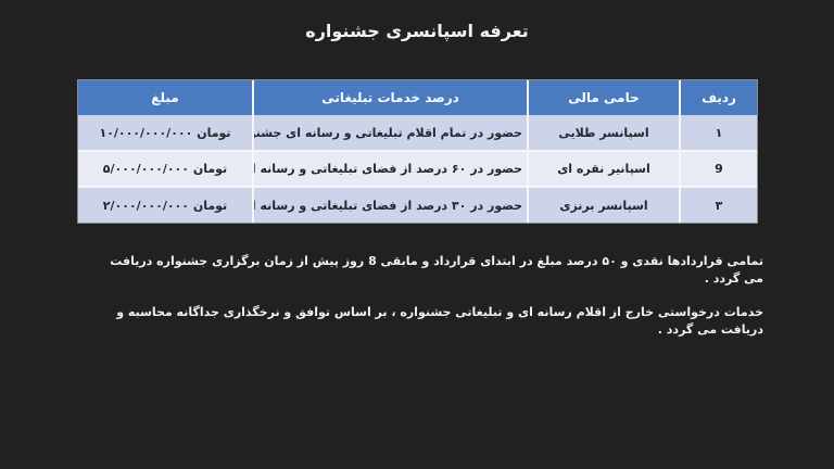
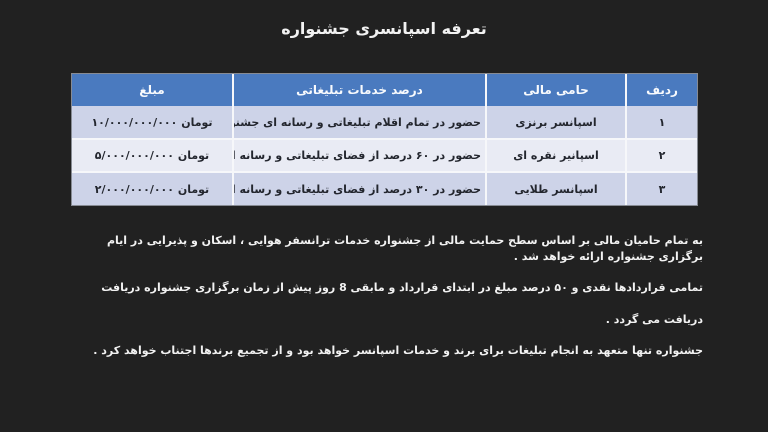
  تعرفه اسپانسری جشنواره
  ردیف	حامی مالی	درصد خدمات تبلیغاتی	مبلغ
- ۱	اسپانسر طلایی	حضور در تمام اقلام تبلیغاتی و رسانه ای جشن	۱۰/۰۰۰/۰۰۰/۰۰۰ تومان
+ ۱	اسپانسر برنزی	حضور در تمام اقلام تبلیغاتی و رسانه ای جشن	۱۰/۰۰۰/۰۰۰/۰۰۰ تومان
- 9	اسپانیر نقره ای	حضور در ۶۰ درصد از فضای تبلیغاتی و رسانه ا	۵/۰۰۰/۰۰۰/۰۰۰ تومان
+ ۲	اسپانیر نقره ای	حضور در ۶۰ درصد از فضای تبلیغاتی و رسانه ا	۵/۰۰۰/۰۰۰/۰۰۰ تومان
- ۳	اسپانسر برنزی	حضور در ۳۰ درصد از فضای تبلیغاتی و رسانه ا	۲/۰۰۰/۰۰۰/۰۰۰ تومان
+ ۳	اسپانسر طلایی	حضور در ۳۰ درصد از فضای تبلیغاتی و رسانه ا	۲/۰۰۰/۰۰۰/۰۰۰ تومان
+ به تمام حامیان مالی بر اساس سطح حمایت مالی از جشنواره خدمات ترانسفر هوایی ، اسکان و پذیرایی در ایام
+ برگزاری جشنواره ارائه خواهد شد .
  تمامی قراردادها نقدی و ۵۰ درصد مبلغ در ابتدای قرارداد و مابقی 8 روز پیش از زمان برگزاری جشنواره دریافت
- می گردد .
- خدمات درخواستی خارج از اقلام رسانه ای و تبلیغاتی جشنواره ، بر اساس توافق و نرخگذاری جداگانه محاسبه و
  دریافت می گردد .
+ جشنواره تنها متعهد به انجام تبلیغات برای برند و خدمات اسپانسر خواهد بود و از تجمیع برندها اجتناب خواهد کرد .
